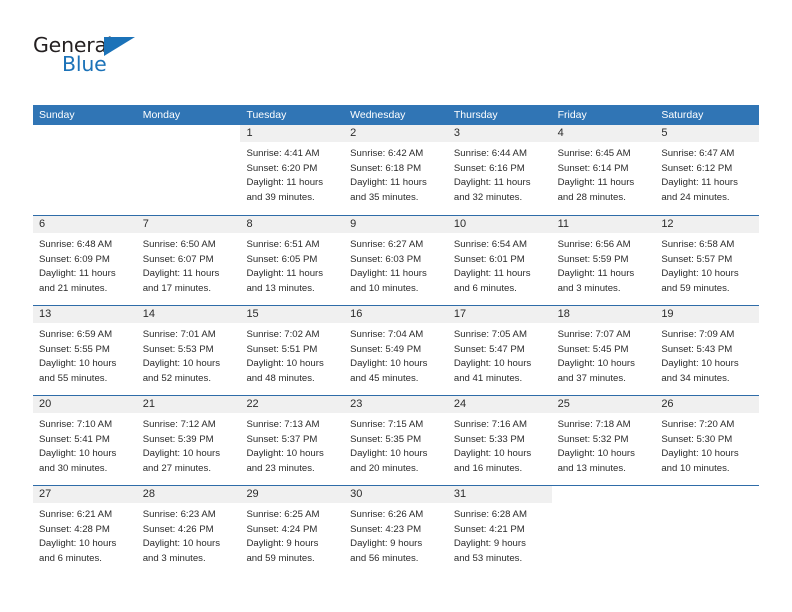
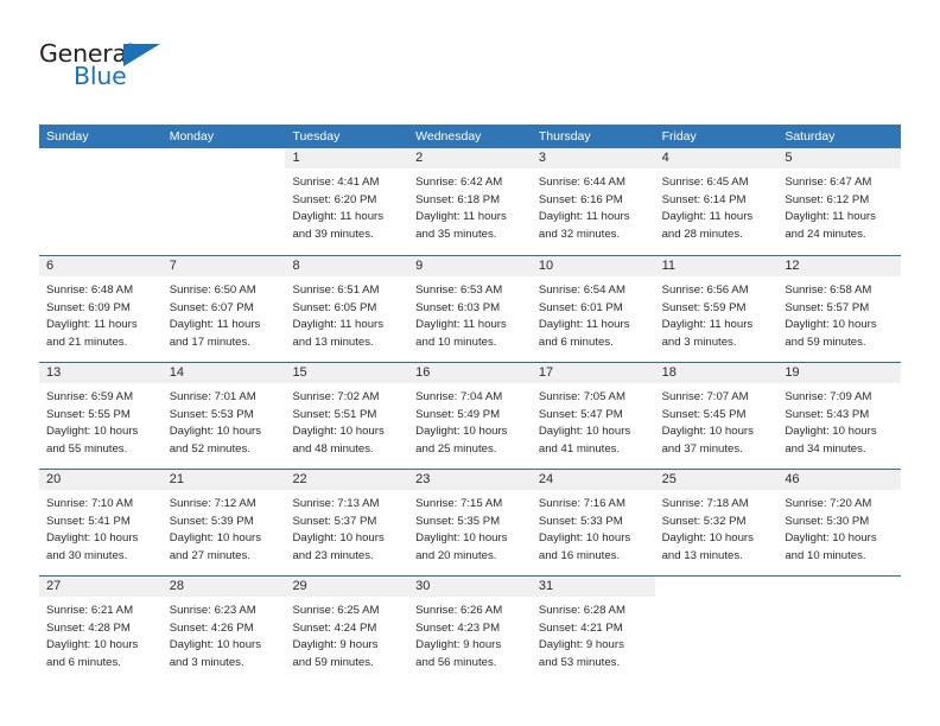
  General
  Blue
  Sunday
  Monday
  Tuesday
  Wednesday
  Thursday
  Friday
  Saturday
  1
  Sunrise: 4:41 AM
  Sunset: 6:20 PM
  Daylight: 11 hours
  and 39 minutes.
  2
  Sunrise: 6:42 AM
  Sunset: 6:18 PM
  Daylight: 11 hours
  and 35 minutes.
  3
  Sunrise: 6:44 AM
  Sunset: 6:16 PM
  Daylight: 11 hours
  and 32 minutes.
  4
  Sunrise: 6:45 AM
  Sunset: 6:14 PM
  Daylight: 11 hours
  and 28 minutes.
  5
  Sunrise: 6:47 AM
  Sunset: 6:12 PM
  Daylight: 11 hours
  and 24 minutes.
  6
  Sunrise: 6:48 AM
  Sunset: 6:09 PM
  Daylight: 11 hours
  and 21 minutes.
  7
  Sunrise: 6:50 AM
  Sunset: 6:07 PM
  Daylight: 11 hours
  and 17 minutes.
  8
  Sunrise: 6:51 AM
  Sunset: 6:05 PM
  Daylight: 11 hours
  and 13 minutes.
  9
- Sunrise: 6:27 AM
+ Sunrise: 6:53 AM
  Sunset: 6:03 PM
  Daylight: 11 hours
  and 10 minutes.
  10
  Sunrise: 6:54 AM
  Sunset: 6:01 PM
  Daylight: 11 hours
  and 6 minutes.
  11
  Sunrise: 6:56 AM
  Sunset: 5:59 PM
  Daylight: 11 hours
  and 3 minutes.
  12
  Sunrise: 6:58 AM
  Sunset: 5:57 PM
  Daylight: 10 hours
  and 59 minutes.
  13
  Sunrise: 6:59 AM
  Sunset: 5:55 PM
  Daylight: 10 hours
  and 55 minutes.
  14
  Sunrise: 7:01 AM
  Sunset: 5:53 PM
  Daylight: 10 hours
  and 52 minutes.
  15
  Sunrise: 7:02 AM
  Sunset: 5:51 PM
  Daylight: 10 hours
  and 48 minutes.
  16
  Sunrise: 7:04 AM
  Sunset: 5:49 PM
  Daylight: 10 hours
- and 45 minutes.
+ and 25 minutes.
  17
  Sunrise: 7:05 AM
  Sunset: 5:47 PM
  Daylight: 10 hours
  and 41 minutes.
  18
  Sunrise: 7:07 AM
  Sunset: 5:45 PM
  Daylight: 10 hours
  and 37 minutes.
  19
  Sunrise: 7:09 AM
  Sunset: 5:43 PM
  Daylight: 10 hours
  and 34 minutes.
  20
  Sunrise: 7:10 AM
  Sunset: 5:41 PM
  Daylight: 10 hours
  and 30 minutes.
  21
  Sunrise: 7:12 AM
  Sunset: 5:39 PM
  Daylight: 10 hours
  and 27 minutes.
  22
  Sunrise: 7:13 AM
  Sunset: 5:37 PM
  Daylight: 10 hours
  and 23 minutes.
  23
  Sunrise: 7:15 AM
  Sunset: 5:35 PM
  Daylight: 10 hours
  and 20 minutes.
  24
  Sunrise: 7:16 AM
  Sunset: 5:33 PM
  Daylight: 10 hours
  and 16 minutes.
  25
  Sunrise: 7:18 AM
  Sunset: 5:32 PM
  Daylight: 10 hours
  and 13 minutes.
- 26
+ 46
  Sunrise: 7:20 AM
  Sunset: 5:30 PM
  Daylight: 10 hours
  and 10 minutes.
  27
  Sunrise: 6:21 AM
  Sunset: 4:28 PM
  Daylight: 10 hours
  and 6 minutes.
  28
  Sunrise: 6:23 AM
  Sunset: 4:26 PM
  Daylight: 10 hours
  and 3 minutes.
  29
  Sunrise: 6:25 AM
  Sunset: 4:24 PM
  Daylight: 9 hours
  and 59 minutes.
  30
  Sunrise: 6:26 AM
  Sunset: 4:23 PM
  Daylight: 9 hours
  and 56 minutes.
  31
  Sunrise: 6:28 AM
  Sunset: 4:21 PM
  Daylight: 9 hours
  and 53 minutes.
